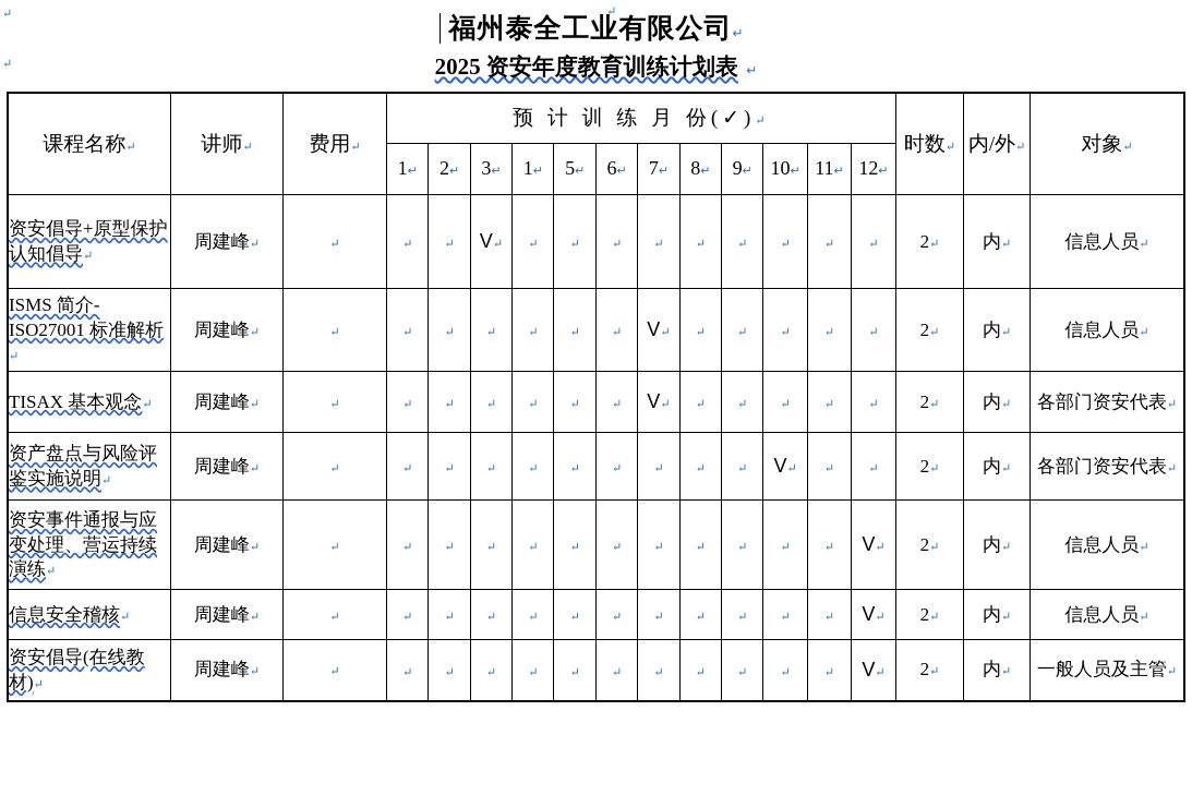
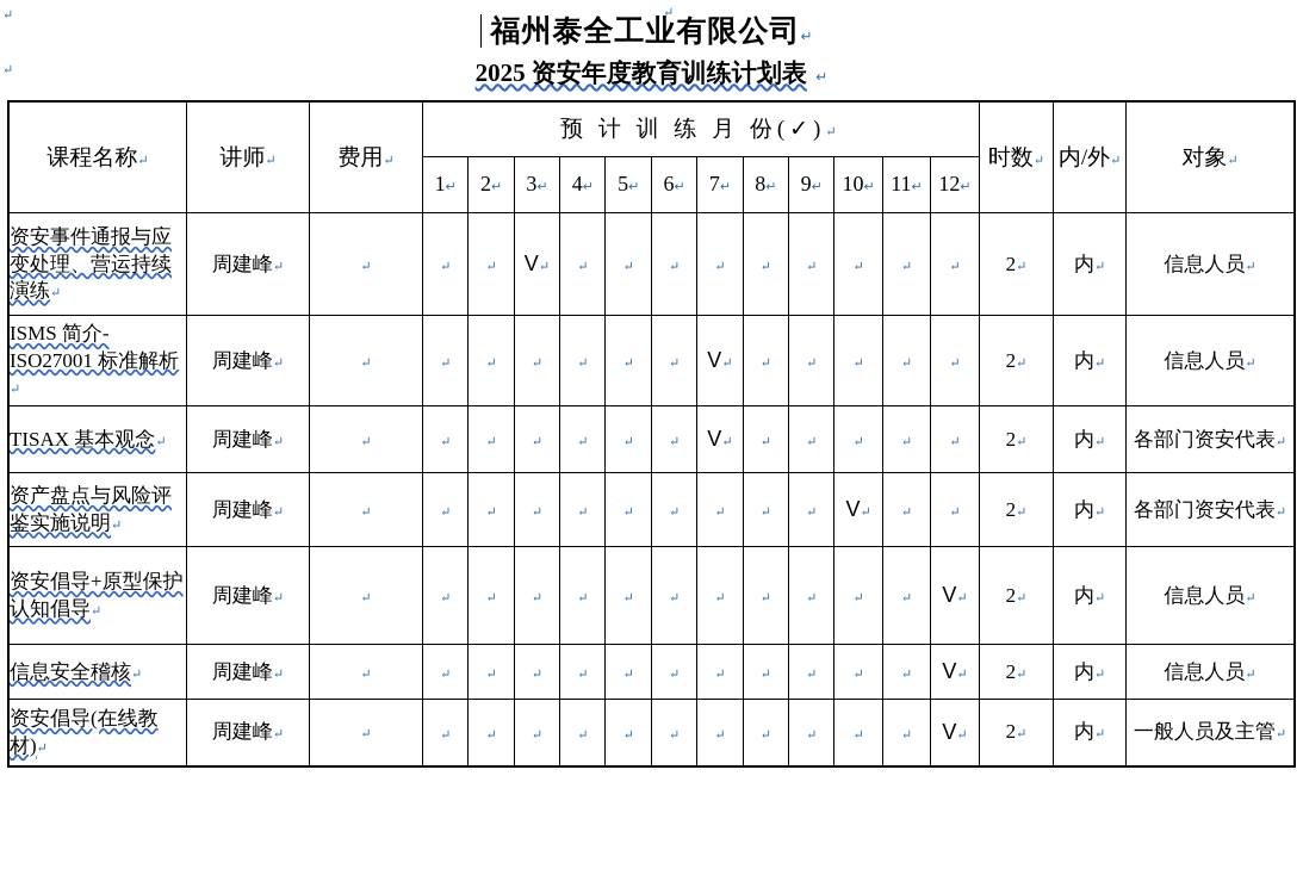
  ↵
  ↵
  ↵
  福州泰全工业有限公司 ↵
  2025 资安年度教育训练计划表 ↵
  课程名称↵	讲师↵	费用↵	预 计 训 练 月 份(✓)↵	时数↵	内/外↵	对象↵
- 1↵	2↵	3↵	1↵	5↵	6↵	7↵	8↵	9↵	10↵	11↵	12↵
+ 1↵	2↵	3↵	4↵	5↵	6↵	7↵	8↵	9↵	10↵	11↵	12↵
- 资安倡导+原型保护认知倡导↵	周建峰↵	↵	↵	↵	V↵	↵	↵	↵	↵	↵	↵	↵	↵	↵	2↵	内↵	信息人员↵
+ 资安事件通报与应变处理、营运持续演练↵	周建峰↵	↵	↵	↵	V↵	↵	↵	↵	↵	↵	↵	↵	↵	↵	2↵	内↵	信息人员↵
  ISMS 简介-ISO27001 标准解析↵	周建峰↵	↵	↵	↵	↵	↵	↵	↵	V↵	↵	↵	↵	↵	↵	2↵	内↵	信息人员↵
  TISAX 基本观念↵	周建峰↵	↵	↵	↵	↵	↵	↵	↵	V↵	↵	↵	↵	↵	↵	2↵	内↵	各部门资安代表↵
  资产盘点与风险评鉴实施说明↵	周建峰↵	↵	↵	↵	↵	↵	↵	↵	↵	↵	↵	V↵	↵	↵	2↵	内↵	各部门资安代表↵
- 资安事件通报与应变处理、营运持续演练↵	周建峰↵	↵	↵	↵	↵	↵	↵	↵	↵	↵	↵	↵	↵	V↵	2↵	内↵	信息人员↵
+ 资安倡导+原型保护认知倡导↵	周建峰↵	↵	↵	↵	↵	↵	↵	↵	↵	↵	↵	↵	↵	V↵	2↵	内↵	信息人员↵
  信息安全稽核↵	周建峰↵	↵	↵	↵	↵	↵	↵	↵	↵	↵	↵	↵	↵	V↵	2↵	内↵	信息人员↵
  资安倡导(在线教材)↵	周建峰↵	↵	↵	↵	↵	↵	↵	↵	↵	↵	↵	↵	↵	V↵	2↵	内↵	一般人员及主管↵
